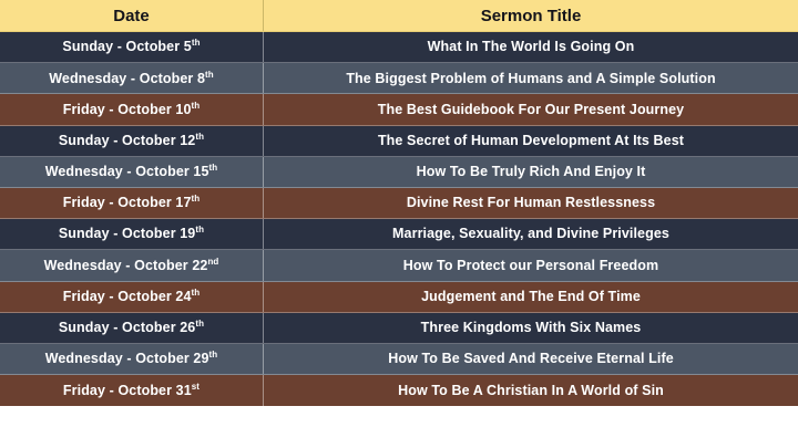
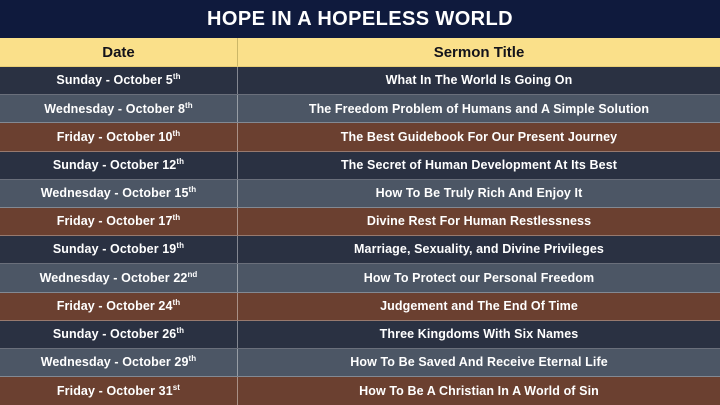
+ HOPE IN A HOPELESS WORLD
  Date
  Sermon Title
  Sunday - October 5th
  What In The World Is Going On
  Wednesday - October 8th
- The Biggest Problem of Humans and A Simple Solution
+ The Freedom Problem of Humans and A Simple Solution
  Friday - October 10th
  The Best Guidebook For Our Present Journey
  Sunday - October 12th
  The Secret of Human Development At Its Best
  Wednesday - October 15th
  How To Be Truly Rich And Enjoy It
  Friday - October 17th
  Divine Rest For Human Restlessness
  Sunday - October 19th
  Marriage, Sexuality, and Divine Privileges
  Wednesday - October 22nd
  How To Protect our Personal Freedom
  Friday - October 24th
  Judgement and The End Of Time
  Sunday - October 26th
  Three Kingdoms With Six Names
  Wednesday - October 29th
  How To Be Saved And Receive Eternal Life
  Friday - October 31st
  How To Be A Christian In A World of Sin
